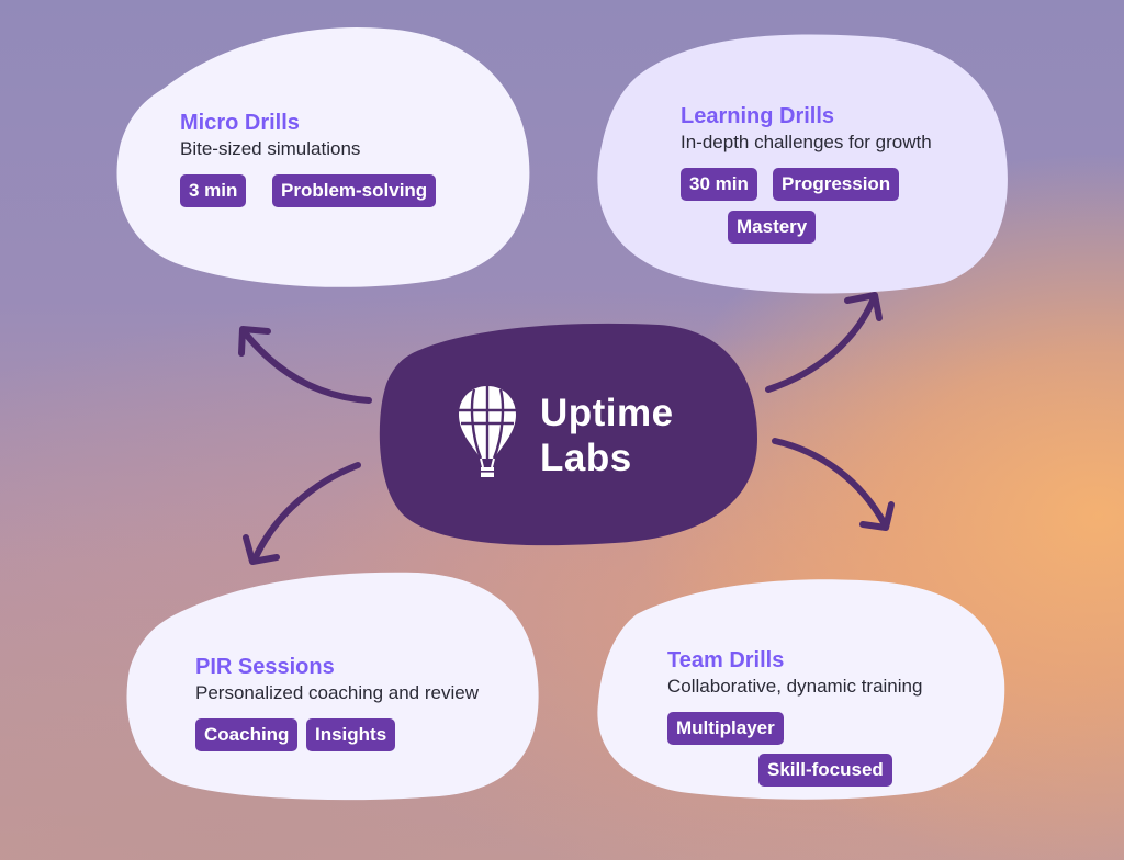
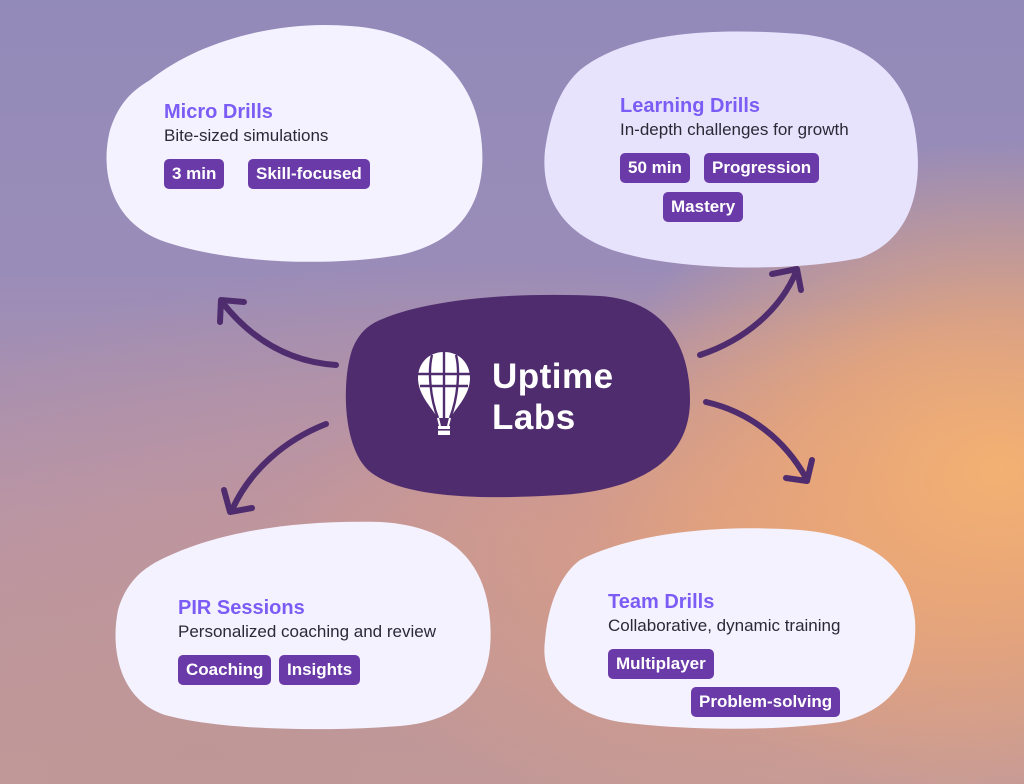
  Uptime
  Labs
  Micro Drills
  Bite-sized simulations
  3 min
- Problem-solving
+ Skill-focused
  Learning Drills
  In-depth challenges for growth
- 30 min
+ 50 min
  Progression
  Mastery
  PIR Sessions
  Personalized coaching and review
  Coaching
  Insights
  Team Drills
  Collaborative, dynamic training
  Multiplayer
- Skill-focused
+ Problem-solving
